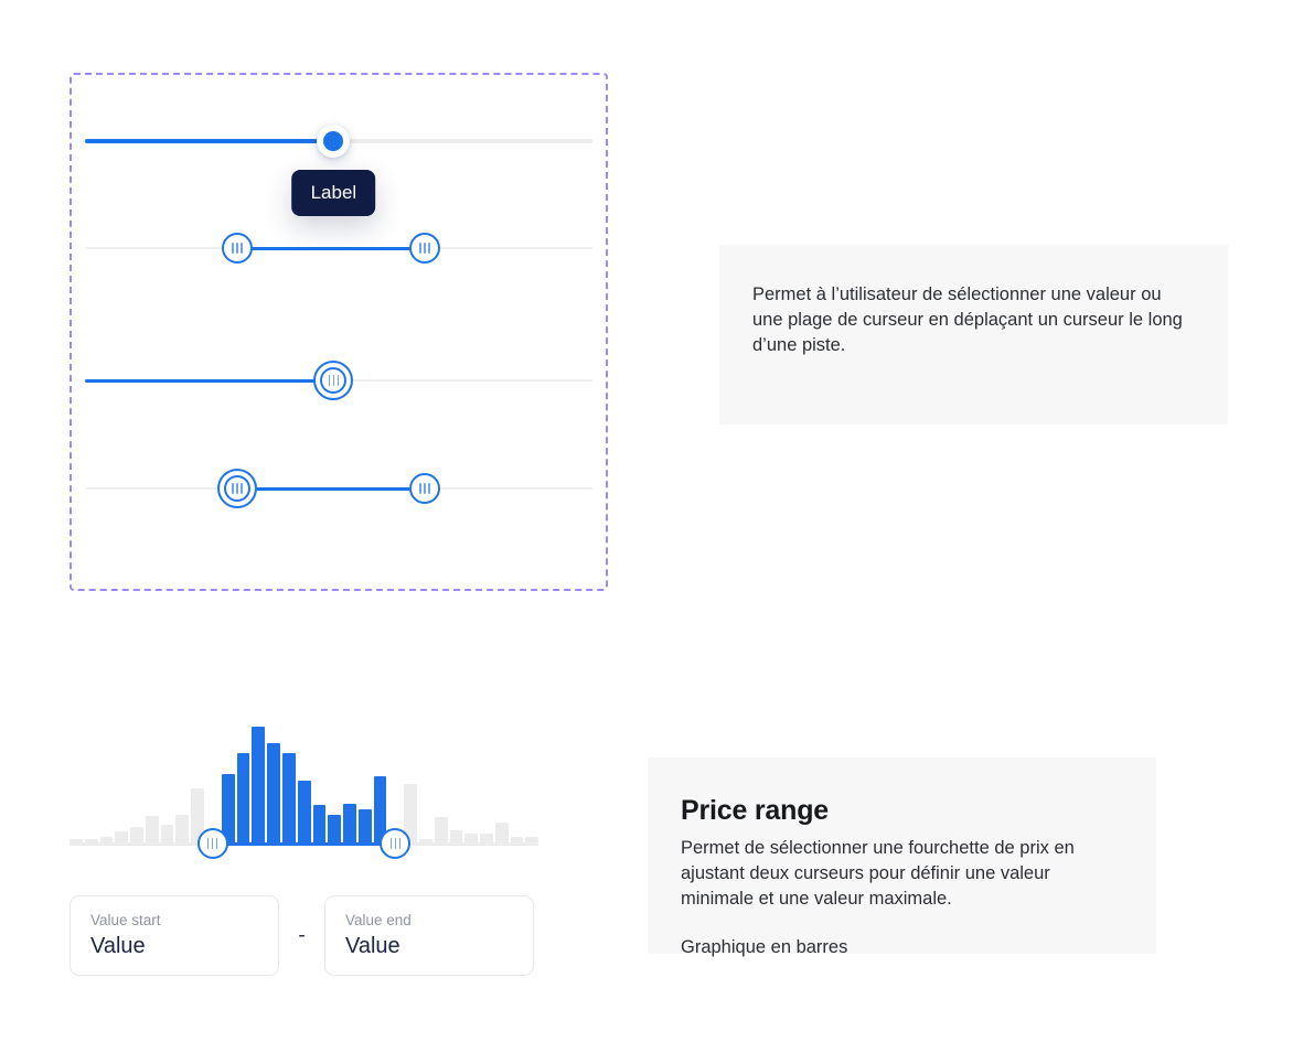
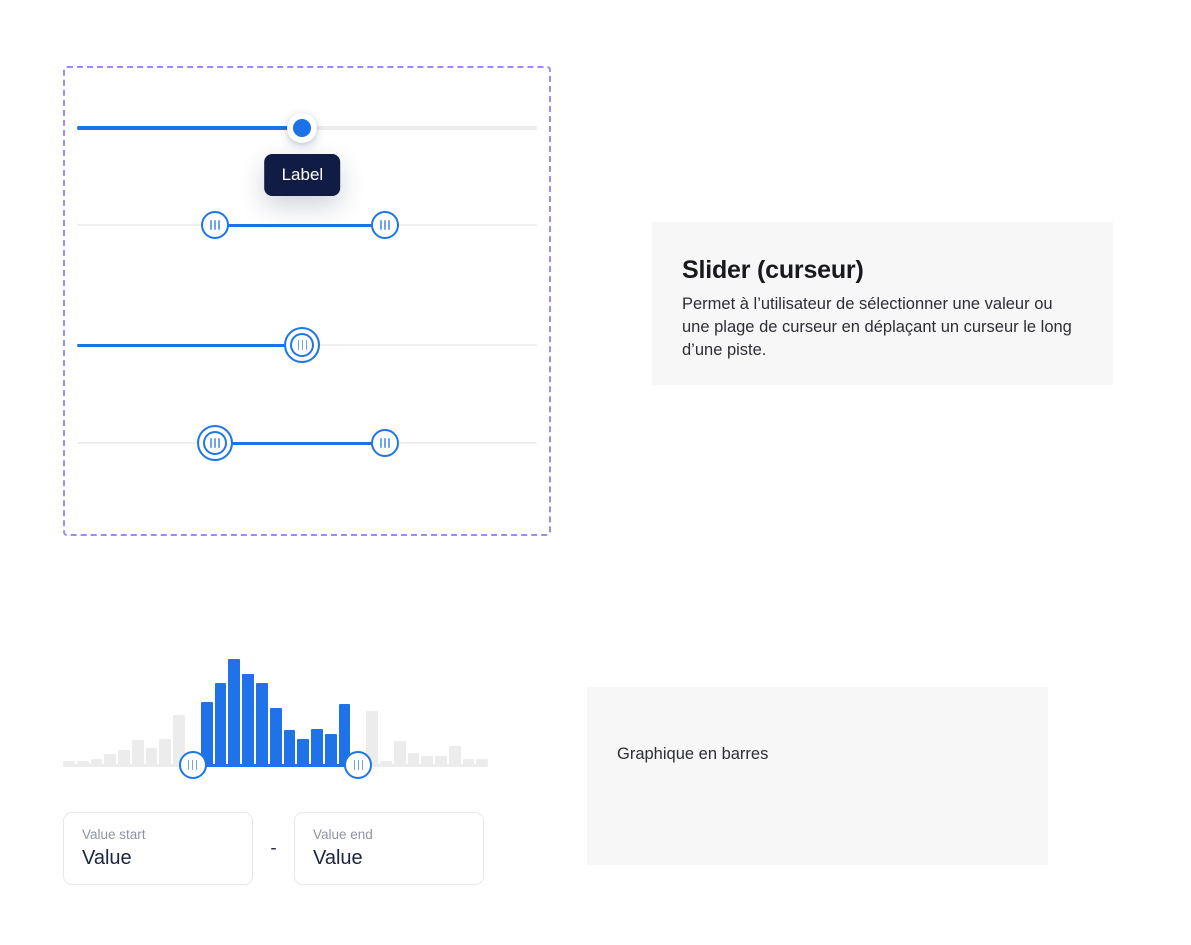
  Label
+ Slider (curseur)
  Permet à l’utilisateur de sélectionner une valeur ou une plage de curseur en déplaçant un curseur le long d’une piste.
- Price range
- Permet de sélectionner une fourchette de prix en ajustant deux curseurs pour définir une valeur minimale et une valeur maximale.
  Graphique en barres
  Value start
  Value
  -
  Value end
  Value
